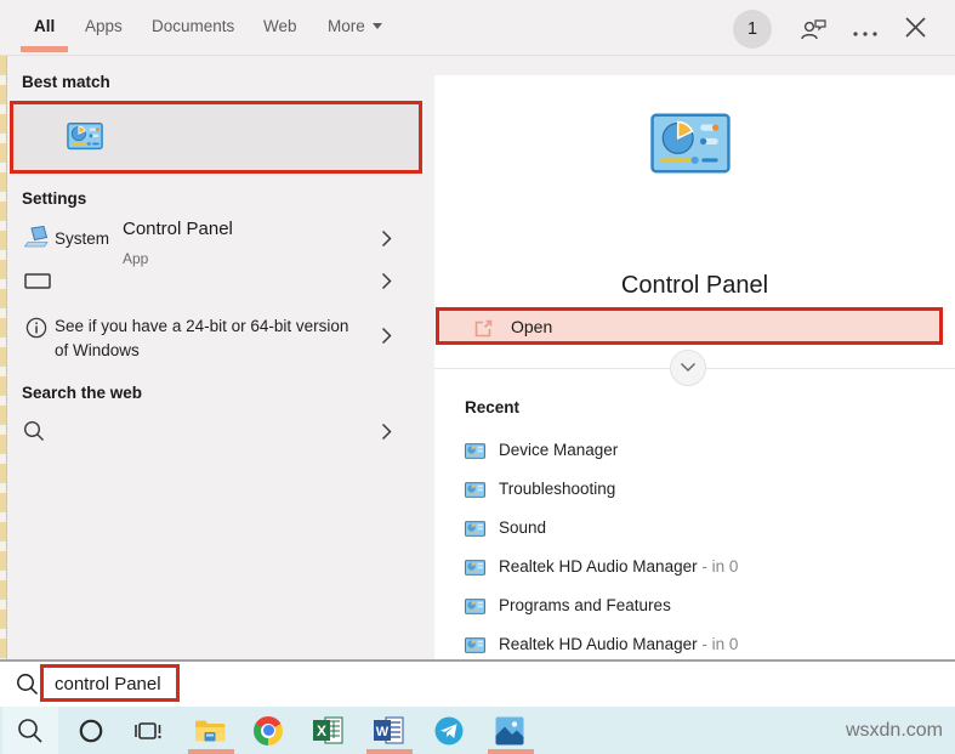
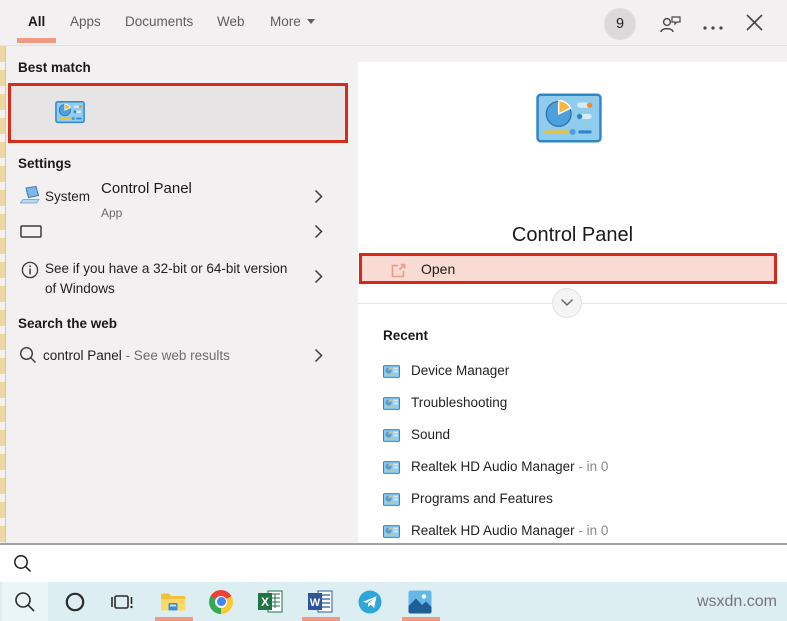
  All
  Apps
  Documents
  Web
  More
- 1
+ 9
  Best match
  Control Panel
  App
  Settings
  System
- See if you have a 24-bit or 64-bit version of Windows
+ See if you have a 32-bit or 64-bit version of Windows
  Search the web
+ control Panel - See web results
  Control Panel
  Open
  Recent
  Device Manager
  Troubleshooting
  Sound
  Realtek HD Audio Manager - in 0
  Programs and Features
  Realtek HD Audio Manager - in 0
- control Panel
  X
  W
  wsxdn.com
